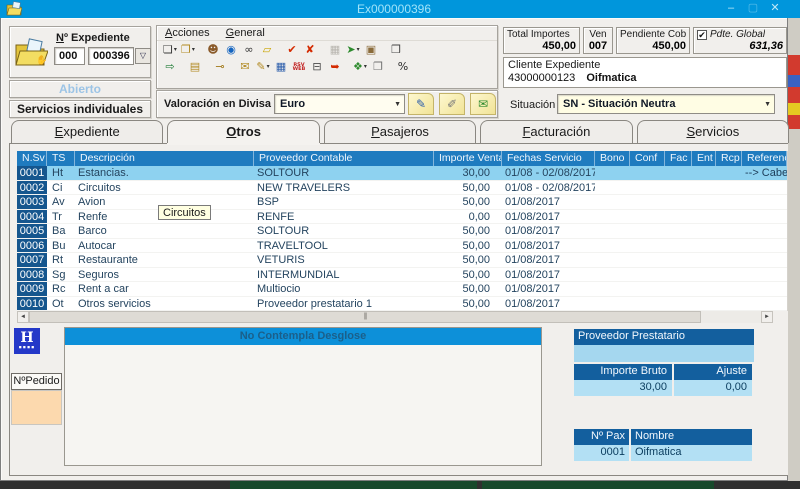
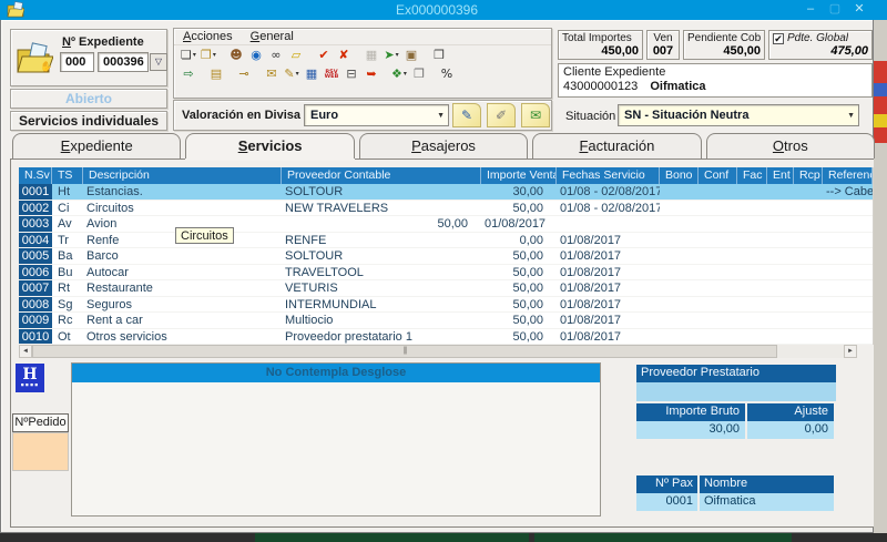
  Ex000000396
  –
  ▢
  ✕
  ✋
  Nº Expediente
  000
  000396
  ▽
  Abierto
  Servicios individuales
  Acciones
  General
  ❏
  ❐
  ☻
  ◉
  ∞
  ▱
  ✔
  ✘
  ▦
  ➤
  ▣
  ❒
  ⇨
  ▤
  ⊸
  ✉
  ✎
  ▦
  ⊟
  ➥
  ❖
  ❐
  %
  Valoración en Divisa
  Euro
  ✎
  ✐
  ✉
  Total Importes
  450,00
  Ven
  007
  Pendiente Cob
  450,00
  ✔
  Pdte. Global
- 631,36
+ 475,00
  Cliente Expediente
  43000000123 Oifmatica
  Situación
  SN - Situación Neutra
  Expediente
- Otros
+ Servicios
  Pasajeros
  Facturación
- Servicios
+ Otros
  N.Sv
  TS
  Descripción
  Proveedor Contable
  Importe Venta
  Fechas Servicio
  Bono
  Conf
  Fac
  Ent
  Rcp
  0001
  Ht
  Estancias.
  SOLTOUR
  30,00
  01/08 - 02/08/201
  --> Cabe
  0002
  Ci
  Circuitos
  NEW TRAVELERS
  50,00
  01/08 - 02/08/2017
  0003
  Av
  Avion
- BSP
  50,00
  01/08/2017
  0004
  Tr
  Renfe
  RENFE
  0,00
  01/08/2017
  0005
  Ba
  Barco
  SOLTOUR
  50,00
  01/08/2017
  0006
  Bu
  Autocar
  TRAVELTOOL
  50,00
  01/08/2017
  0007
  Rt
  Restaurante
  VETURIS
  50,00
  01/08/2017
  0008
  Sg
  Seguros
  INTERMUNDIAL
  50,00
  01/08/2017
  0009
  Rc
  Rent a car
  Multiocio
  50,00
  01/08/2017
  0010
  Ot
  Otros servicios
  Proveedor prestatario 1
  50,00
  01/08/2017
  Circuitos
  H
  ▪▪▪▪
  NºPedido
  No Contempla Desglose
  Proveedor Prestatario
  Importe Bruto
  Ajuste
  30,00
  0,00
  Nº Pax
  Nombre
  0001
  Oifmatica
